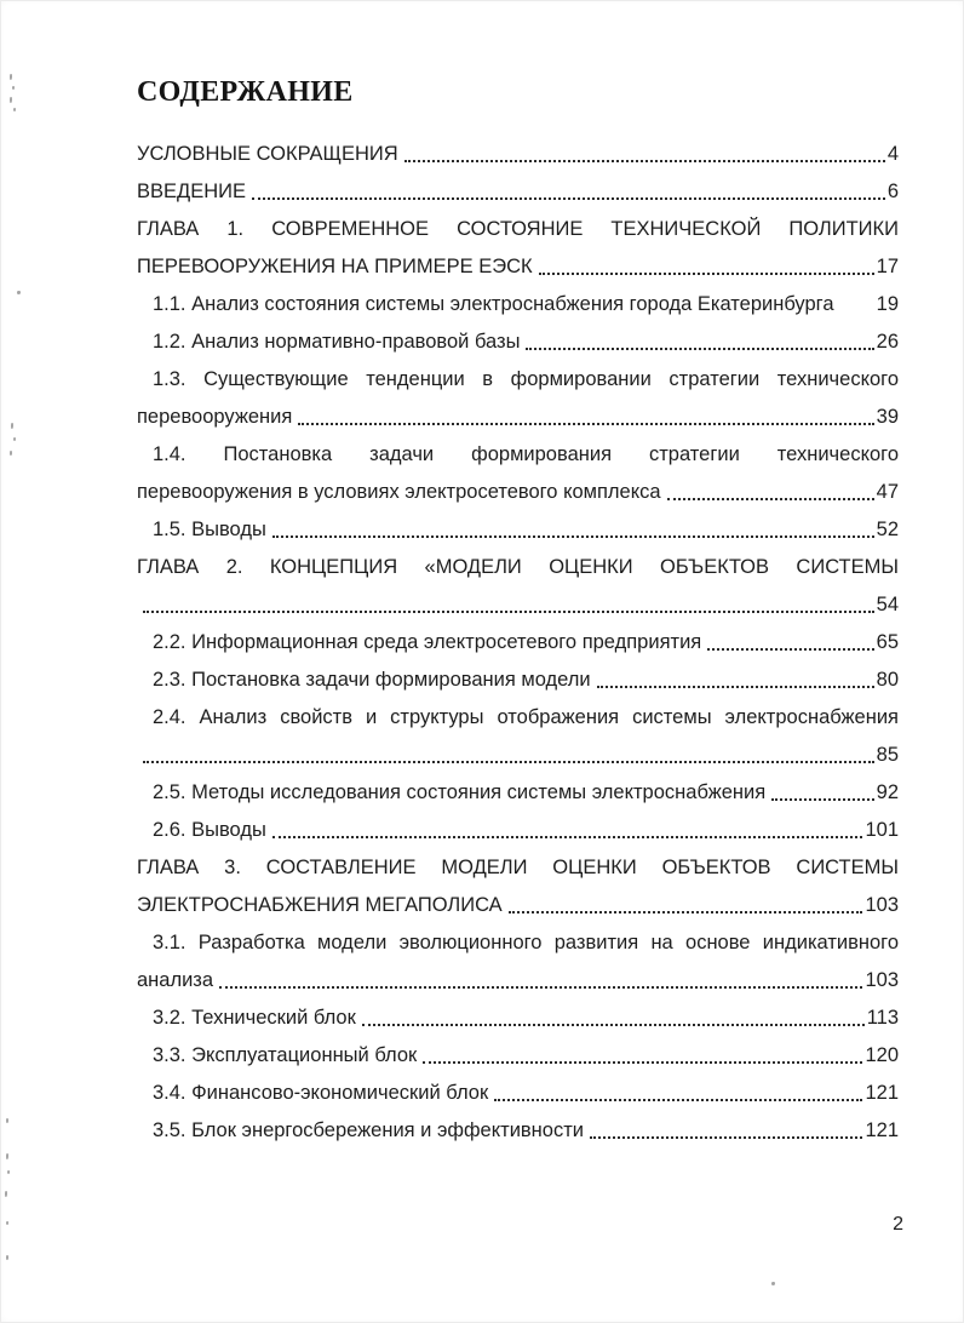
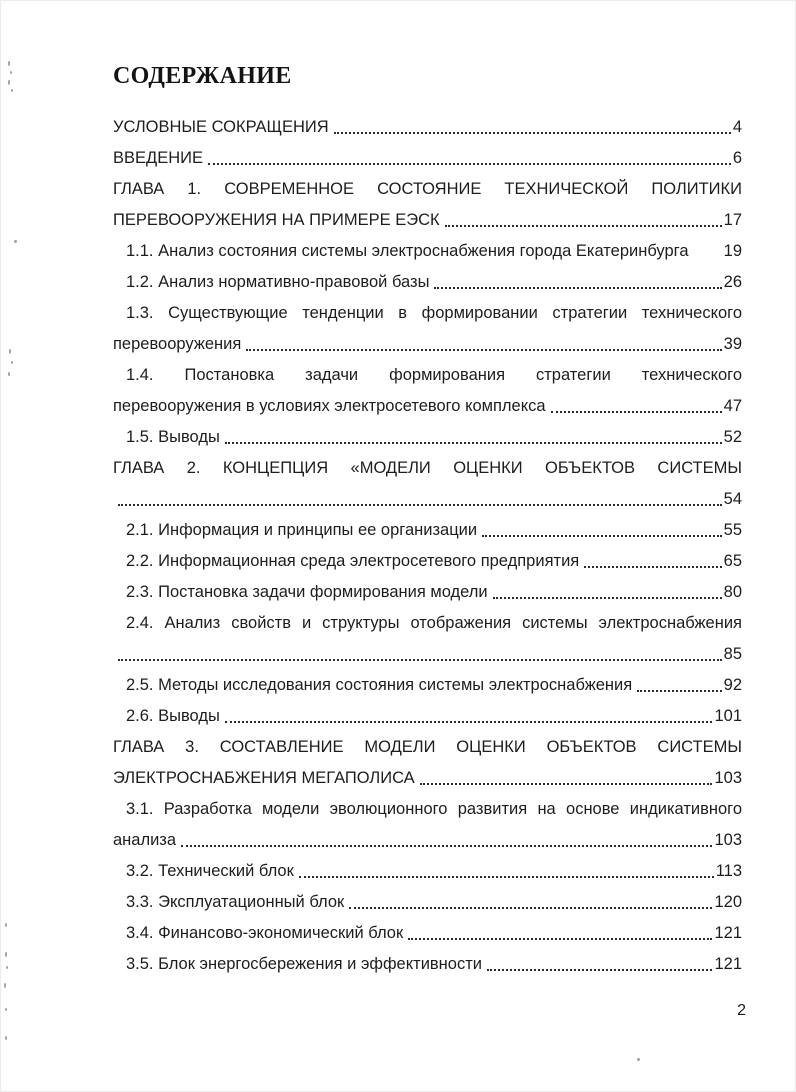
  СОДЕРЖАНИЕ
  УСЛОВНЫЕ СОКРАЩЕНИЯ
  4
  ВВЕДЕНИЕ
  6
  ГЛАВА 1. СОВРЕМЕННОЕ СОСТОЯНИЕ ТЕХНИЧЕСКОЙ ПОЛИТИКИ
  ПЕРЕВООРУЖЕНИЯ НА ПРИМЕРЕ ЕЭСК
  17
  1.1. Анализ состояния системы электроснабжения города Екатеринбурга
  19
  1.2. Анализ нормативно-правовой базы
  26
  1.3. Существующие тенденции в формировании стратегии технического
  перевооружения
  39
  1.4. Постановка задачи формирования стратегии технического
  перевооружения в условиях электросетевого комплекса
  47
  1.5. Выводы
  52
  ГЛАВА 2. КОНЦЕПЦИЯ «МОДЕЛИ ОЦЕНКИ ОБЪЕКТОВ СИСТЕМЫ
  54
+ 2.1. Информация и принципы ее организации
+ 55
  2.2. Информационная среда электросетевого предприятия
  65
  2.3. Постановка задачи формирования модели
  80
  2.4. Анализ свойств и структуры отображения системы электроснабжения
  85
  2.5. Методы исследования состояния системы электроснабжения
  92
  2.6. Выводы
  101
  ГЛАВА 3. СОСТАВЛЕНИЕ МОДЕЛИ ОЦЕНКИ ОБЪЕКТОВ СИСТЕМЫ
  ЭЛЕКТРОСНАБЖЕНИЯ МЕГАПОЛИСА
  103
  3.1. Разработка модели эволюционного развития на основе индикативного
  анализа
  103
  3.2. Технический блок
  113
  3.3. Эксплуатационный блок
  120
  3.4. Финансово-экономический блок
  121
  3.5. Блок энергосбережения и эффективности
  121
  2
